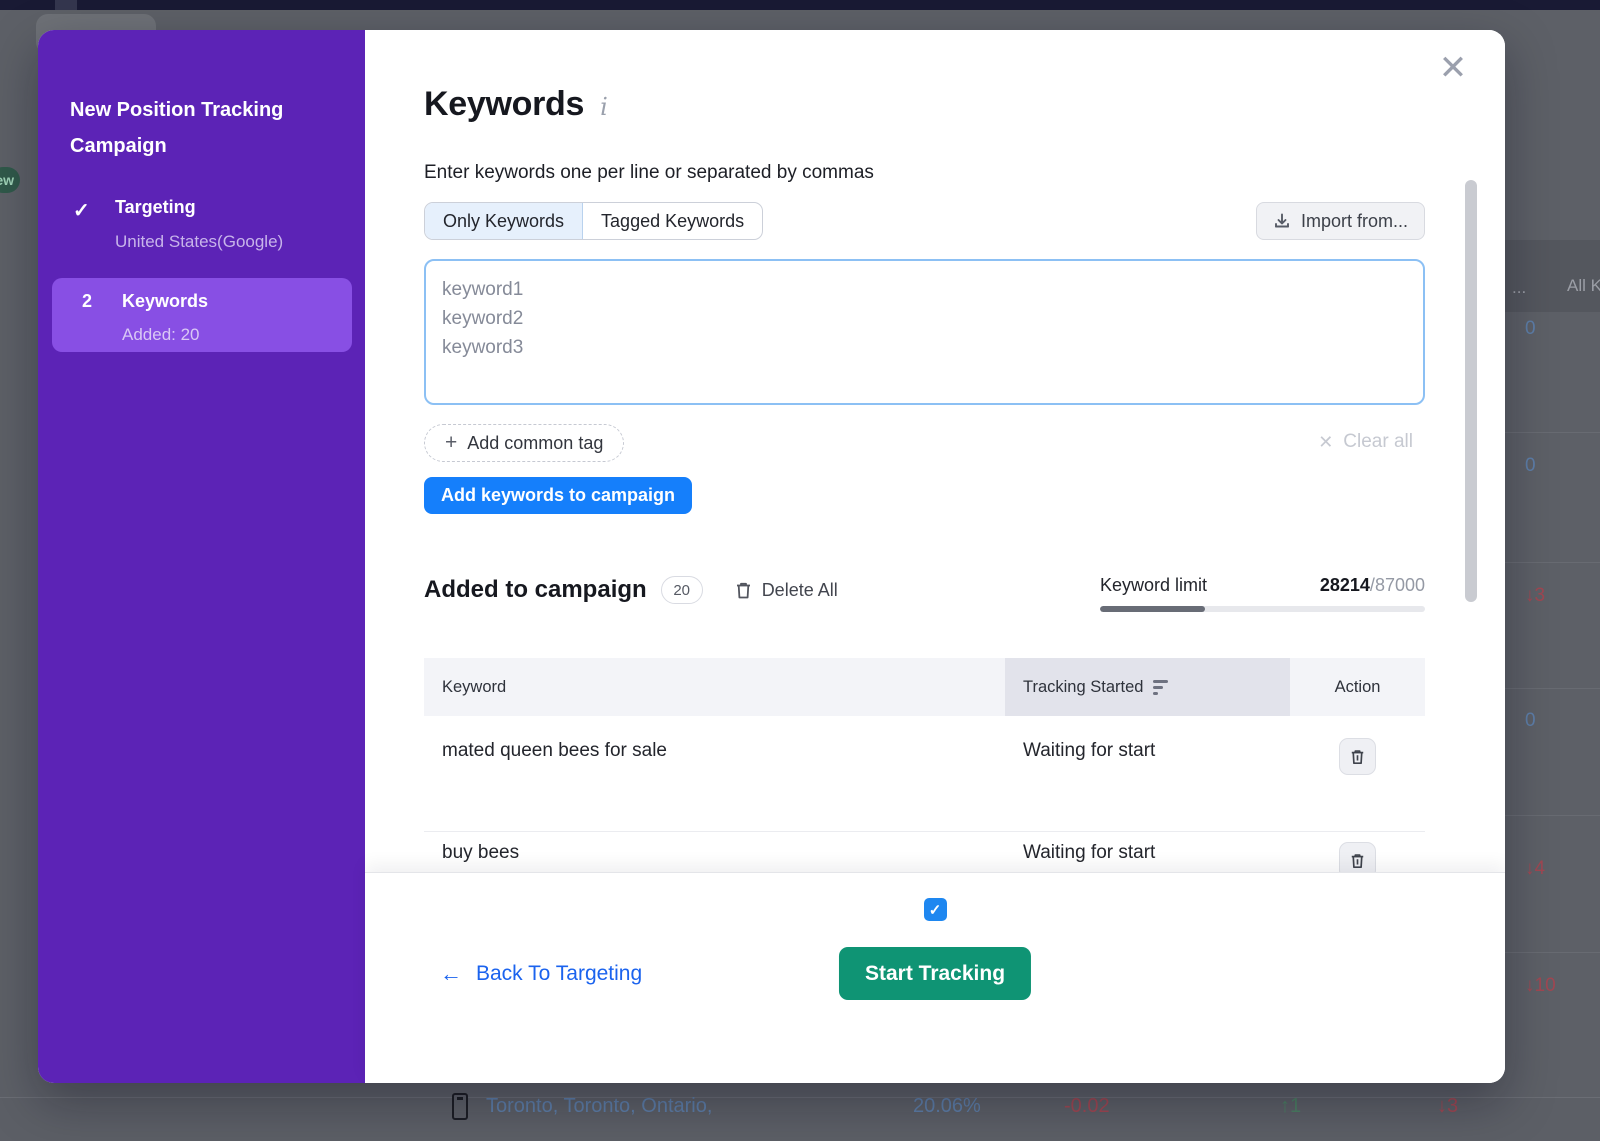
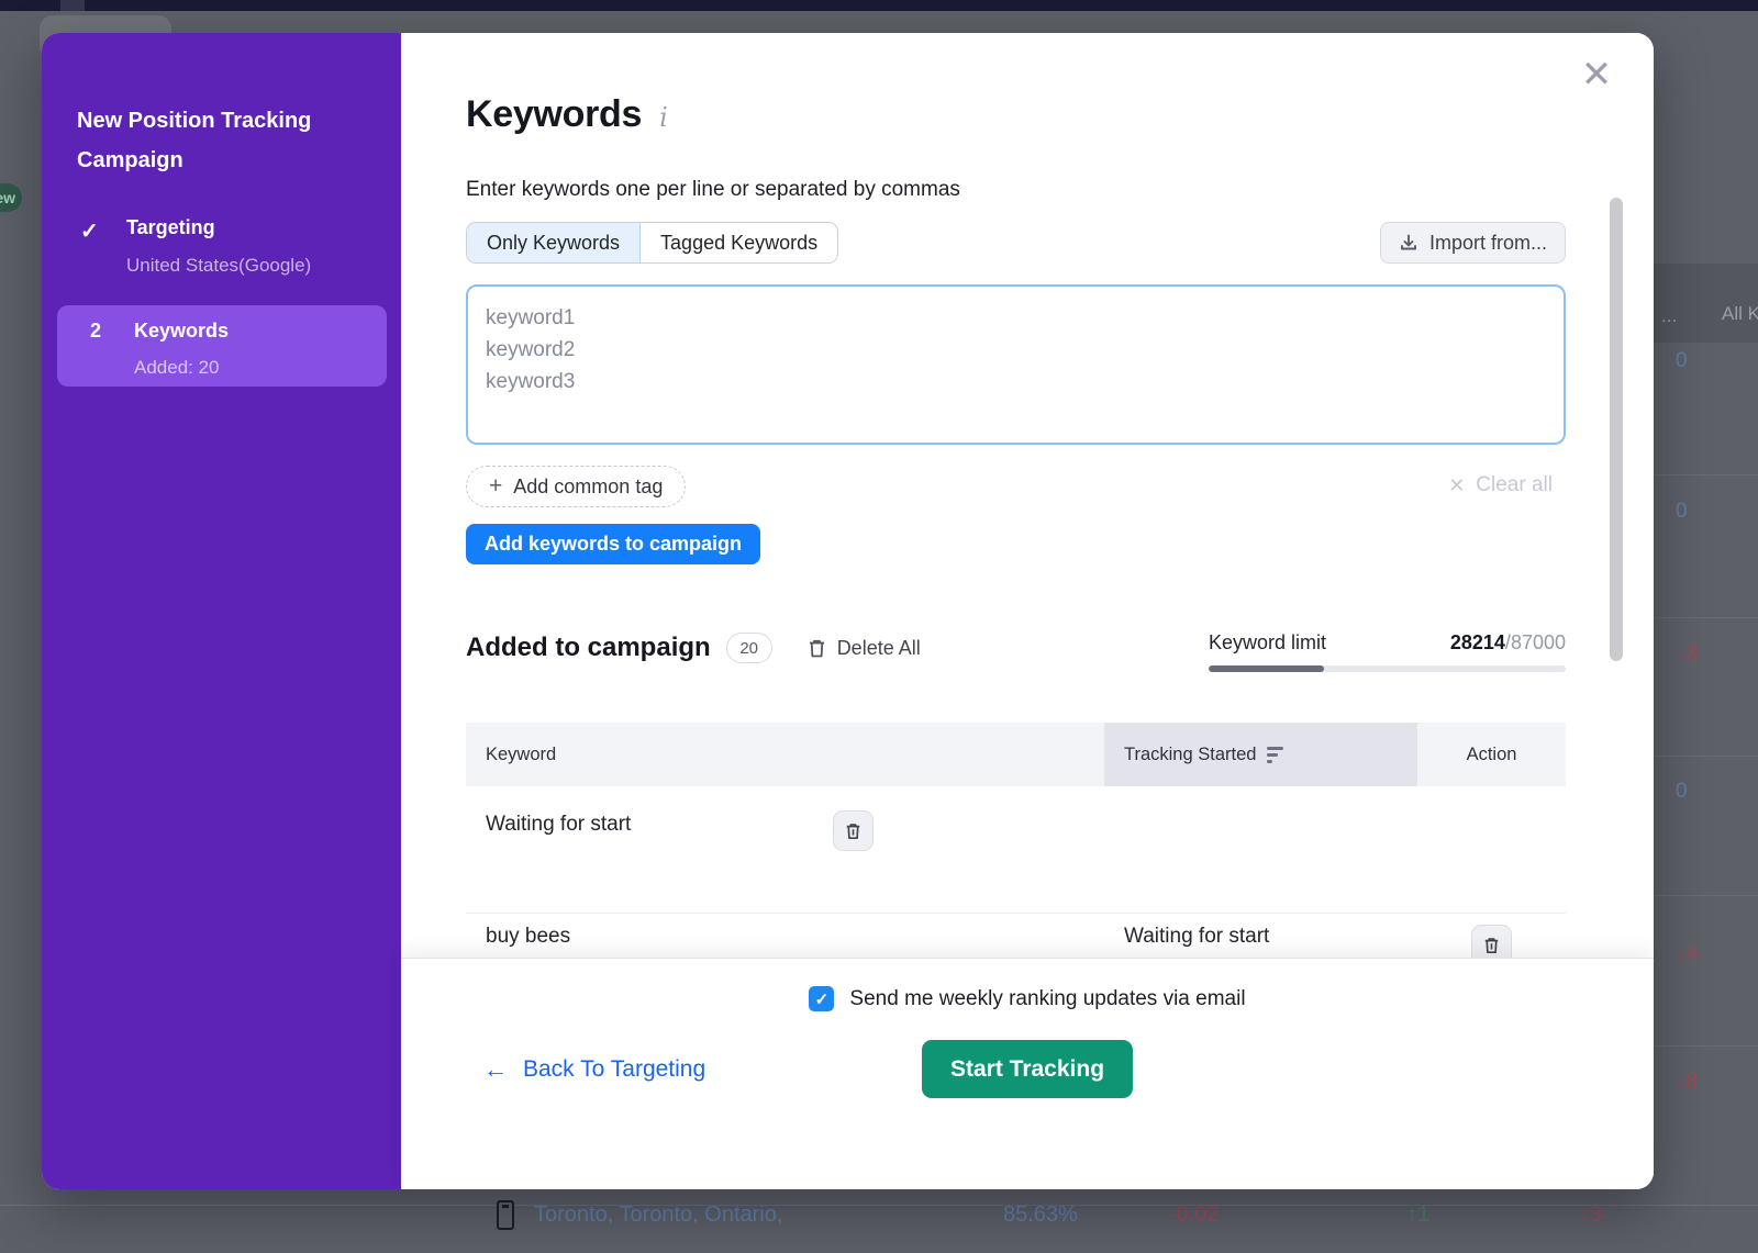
  ...
  All K
  0
  0
  ↓3
  0
  ↓4
- ↓10
+ ↓8
  Toronto, Toronto, Ontario,
- 20.06%
+ 85.63%
  -0.02
  ↑1
  ↓3
  New Position Tracking Campaign
  ✓
  Targeting
  United States(Google)
  2
  Keywords
  Added: 20
  ✕
  Keywords i
  Enter keywords one per line or separated by commas
  Only Keywords
  Tagged Keywords
  Import from...
  keyword1
  keyword2
  keyword3
  +
  Add common tag
  ✕
  Clear all
  Add keywords to campaign
  Added to campaign
  20
  Delete All
  Keyword limit
  28214/87000
  Keyword
  Tracking Started
  Action
- mated queen bees for sale
  Waiting for start
  buy bees
  Waiting for start
  ✓
+ Send me weekly ranking updates via email
  ←
  Back To Targeting
  Start Tracking
